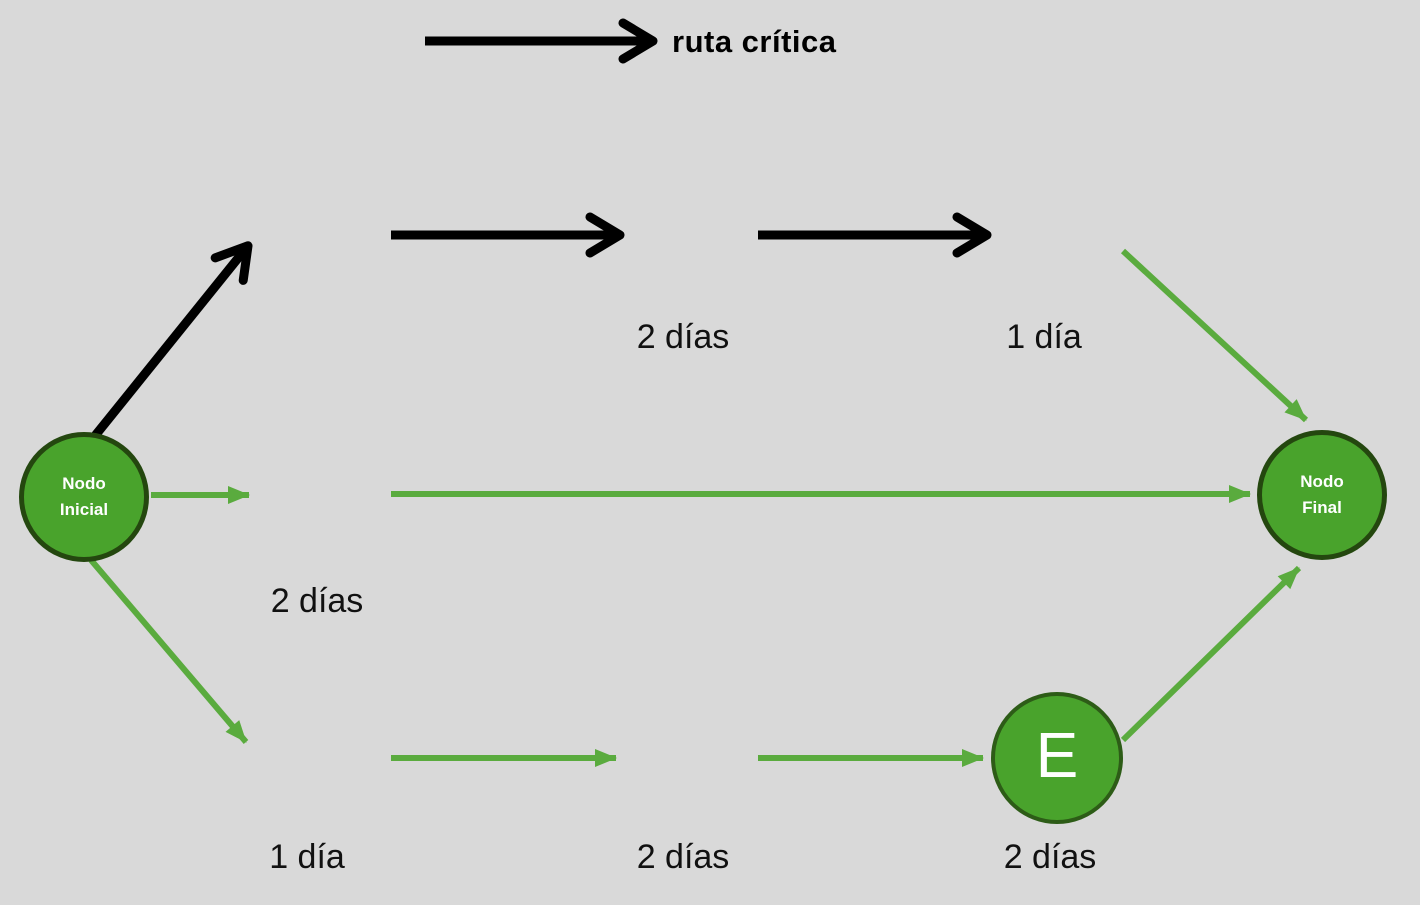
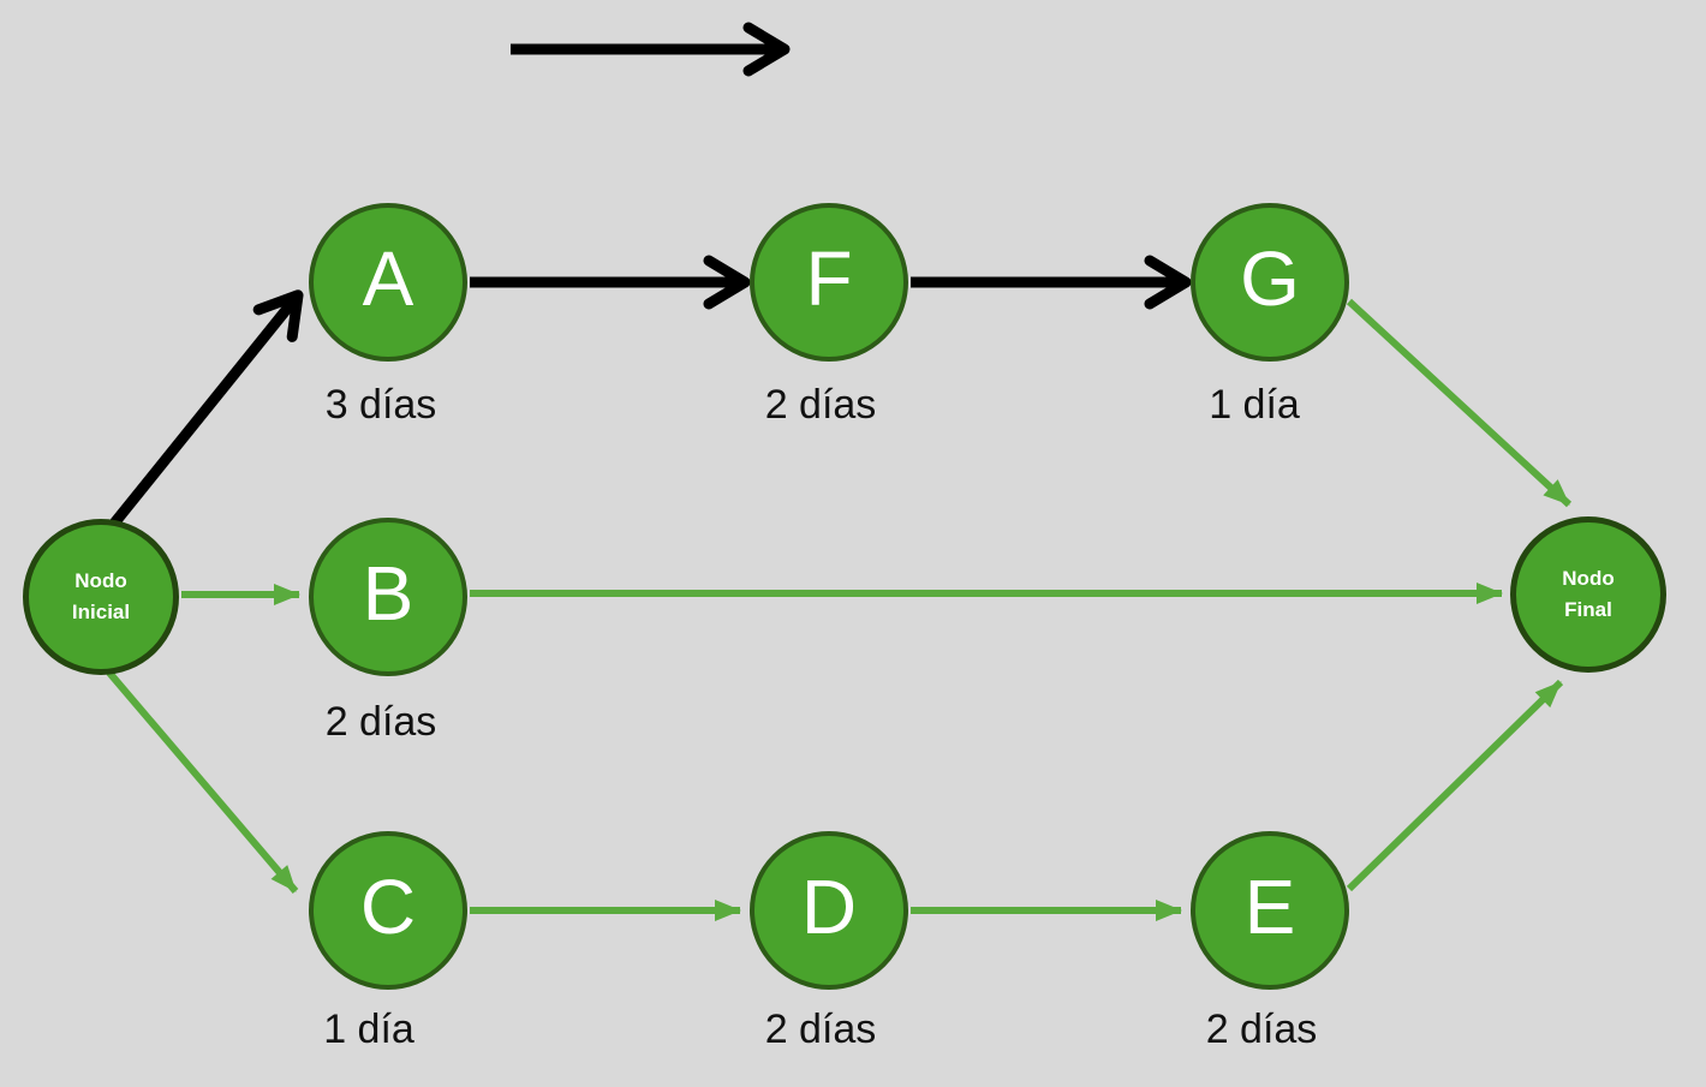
- ruta crítica
  Nodo
  Inicial
+ A
+ F
+ G
+ B
+ C
+ D
  E
  Nodo
  Final
+ 3 días
  2 días
  1 día
  2 días
  1 día
  2 días
  2 días
